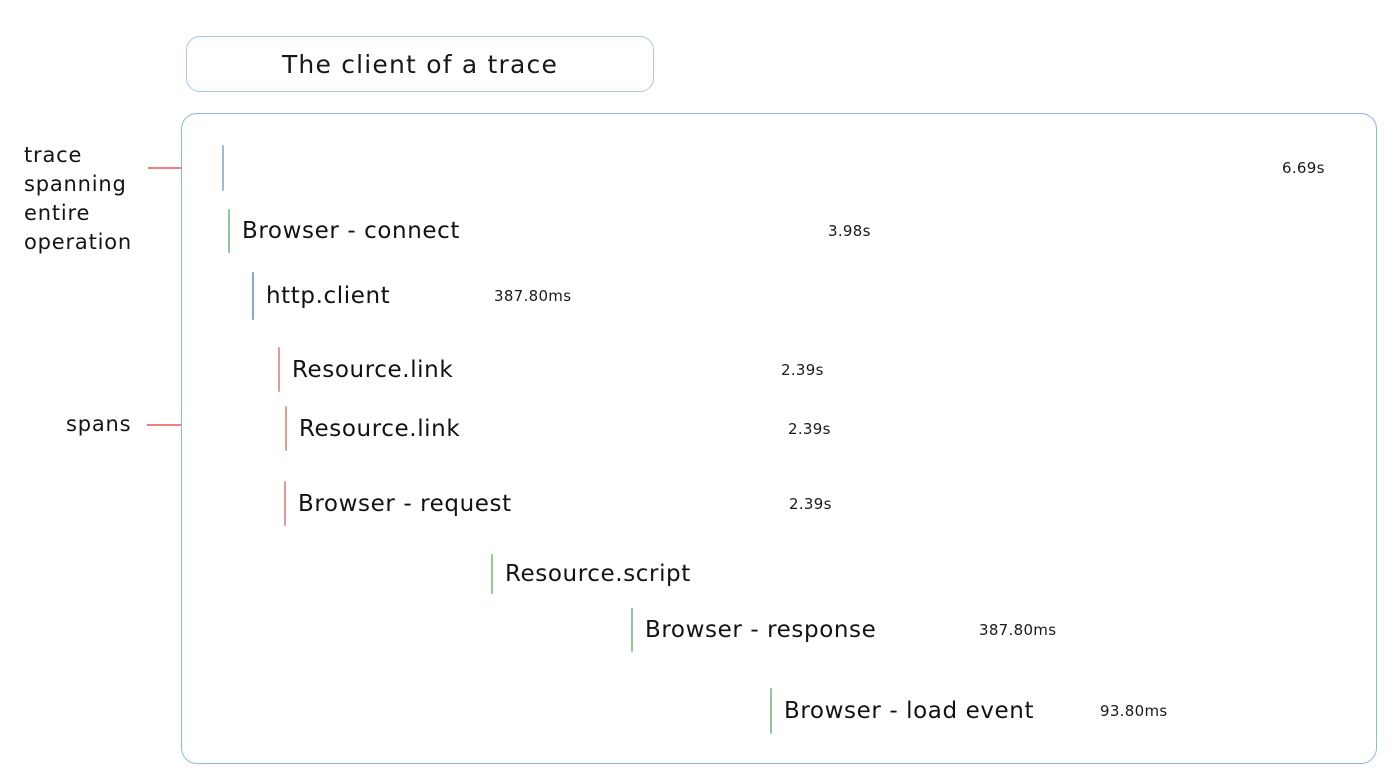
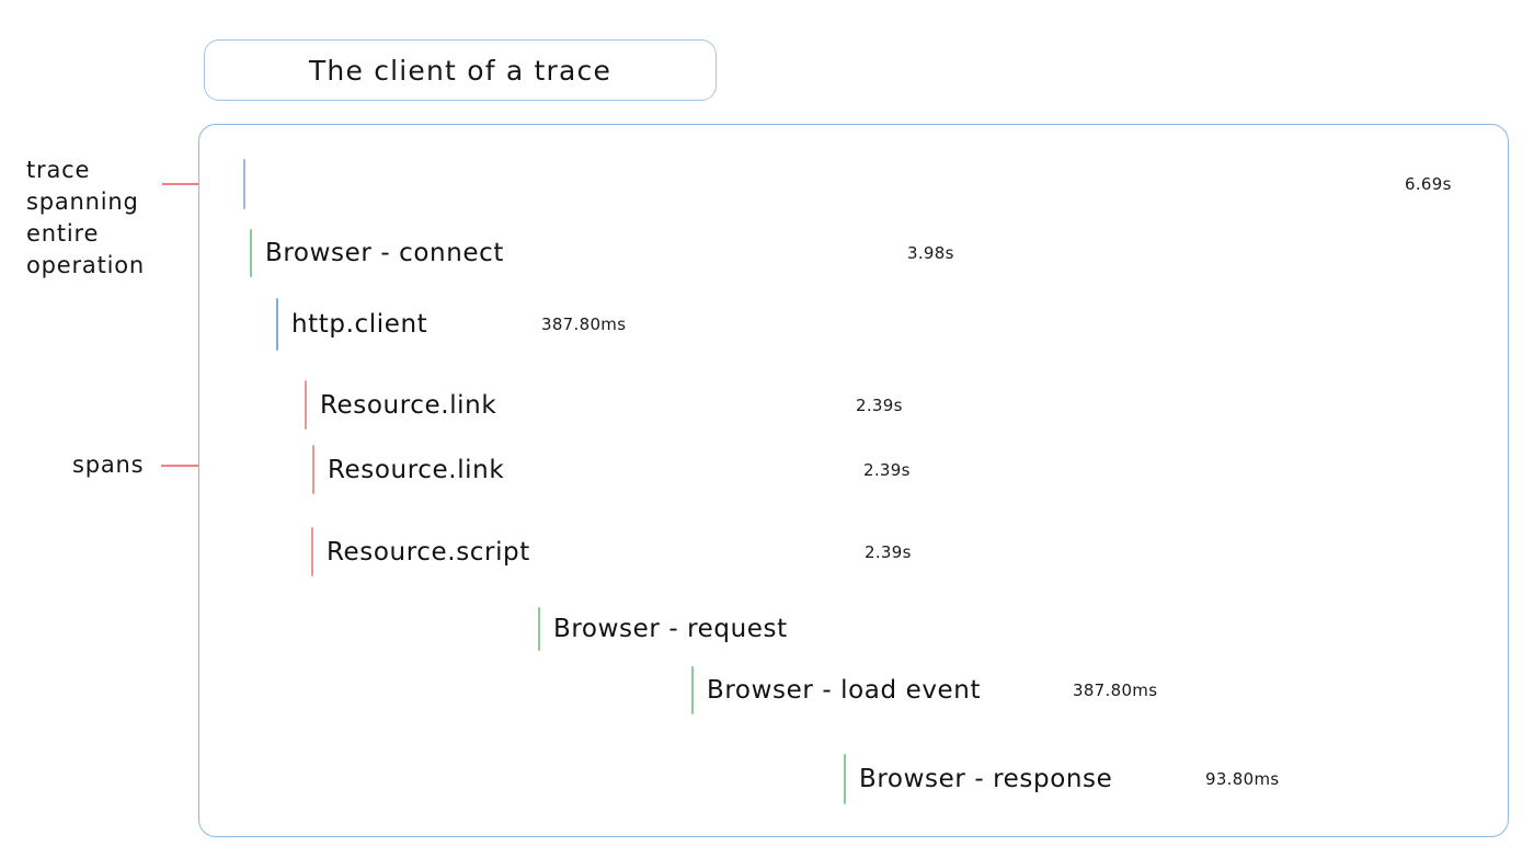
  The client of a trace
  trace
  spanning
  entire
  operation
  spans
  6.69s
  Browser - connect
  3.98s
  http.client
  387.80ms
  Resource.link
  2.39s
  Resource.link
  2.39s
- Browser - request
+ Resource.script
  2.39s
- Resource.script
+ Browser - request
- Browser - response
+ Browser - load event
  387.80ms
- Browser - load event
+ Browser - response
  93.80ms
